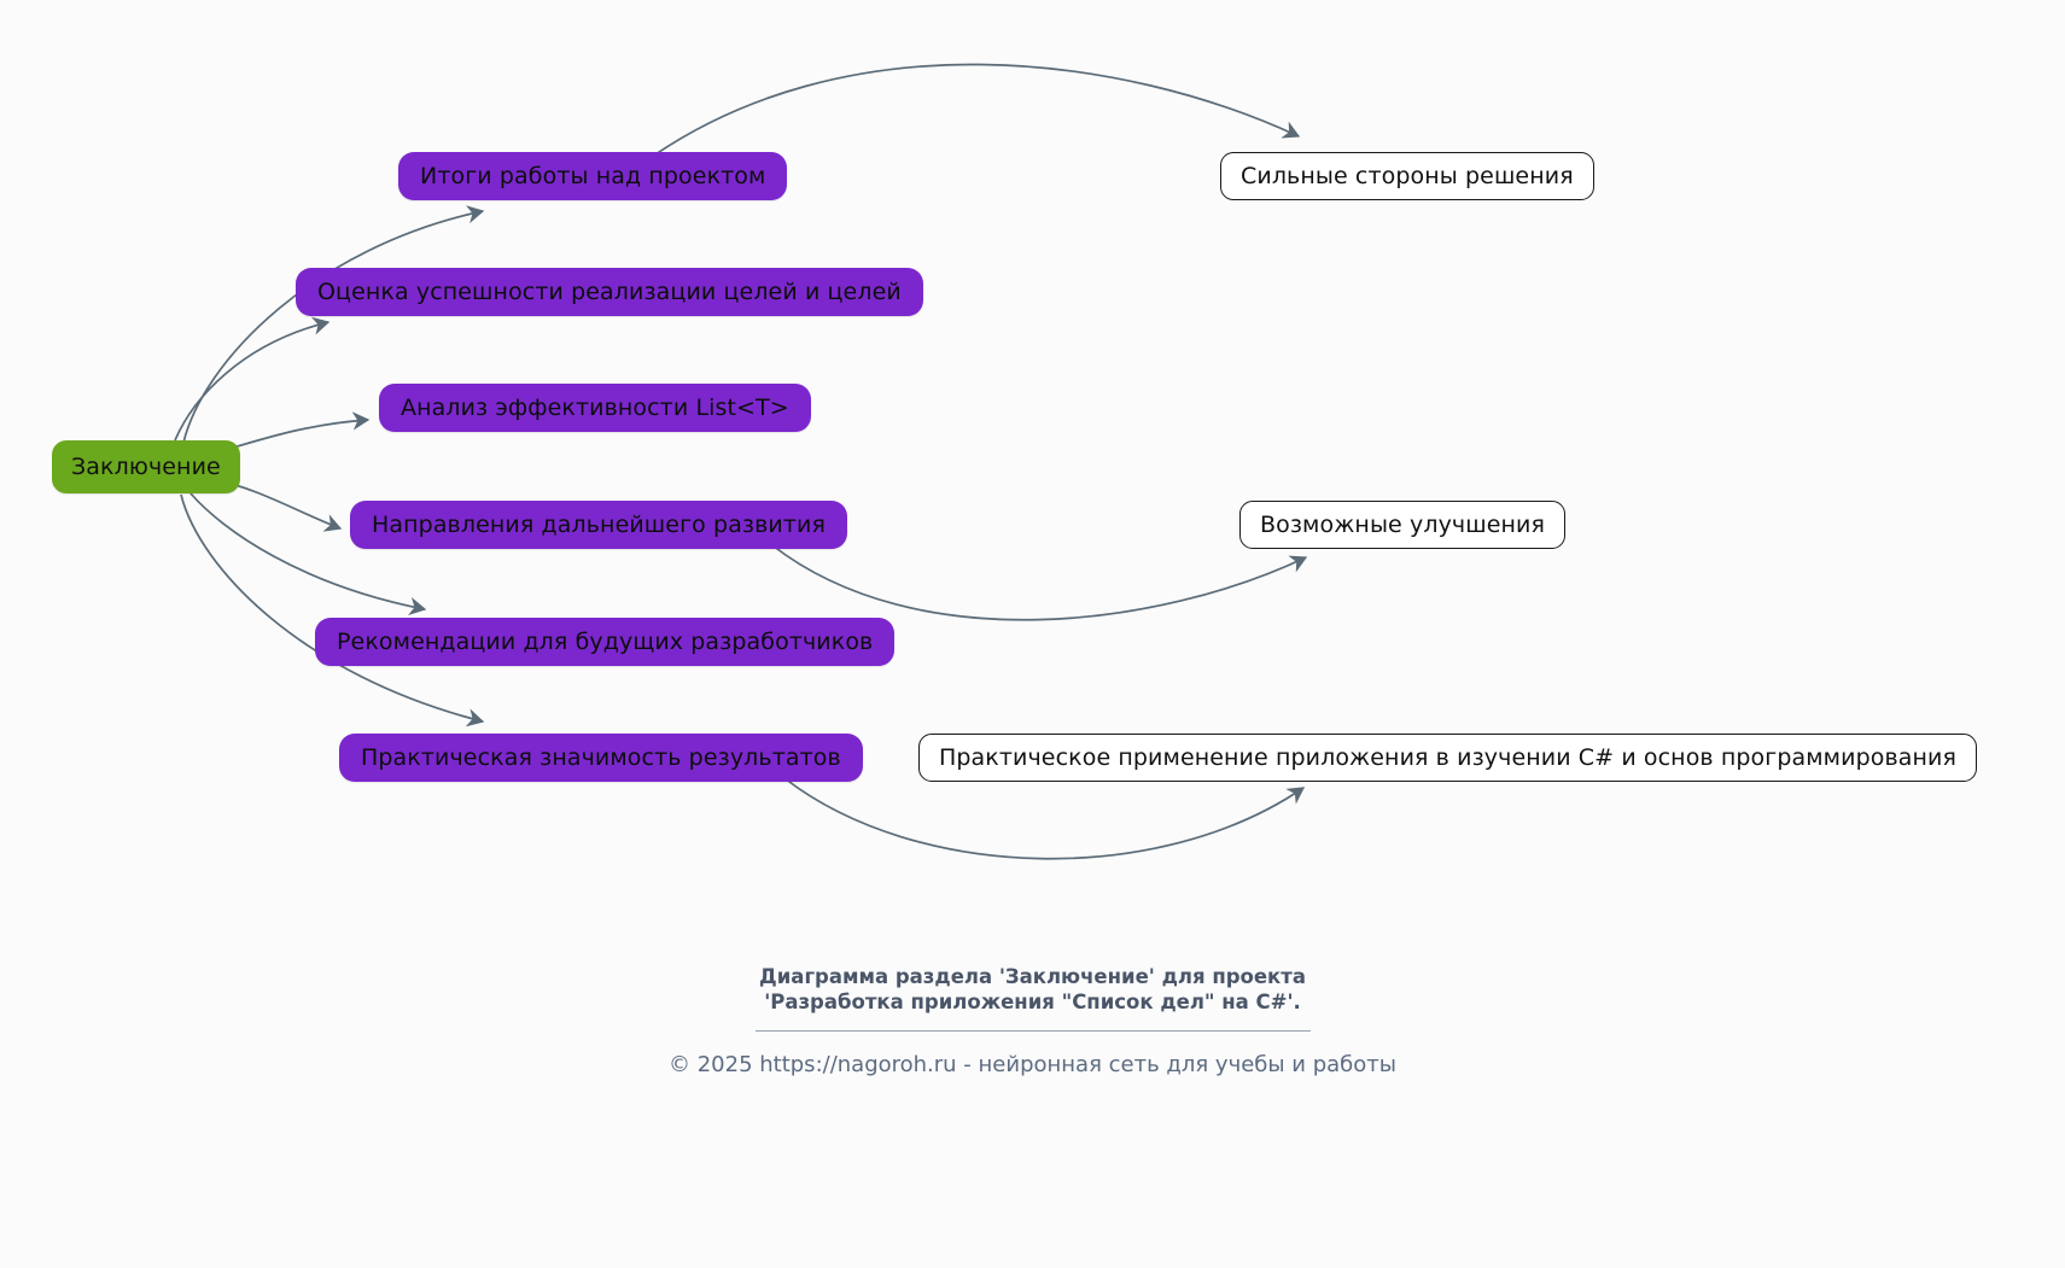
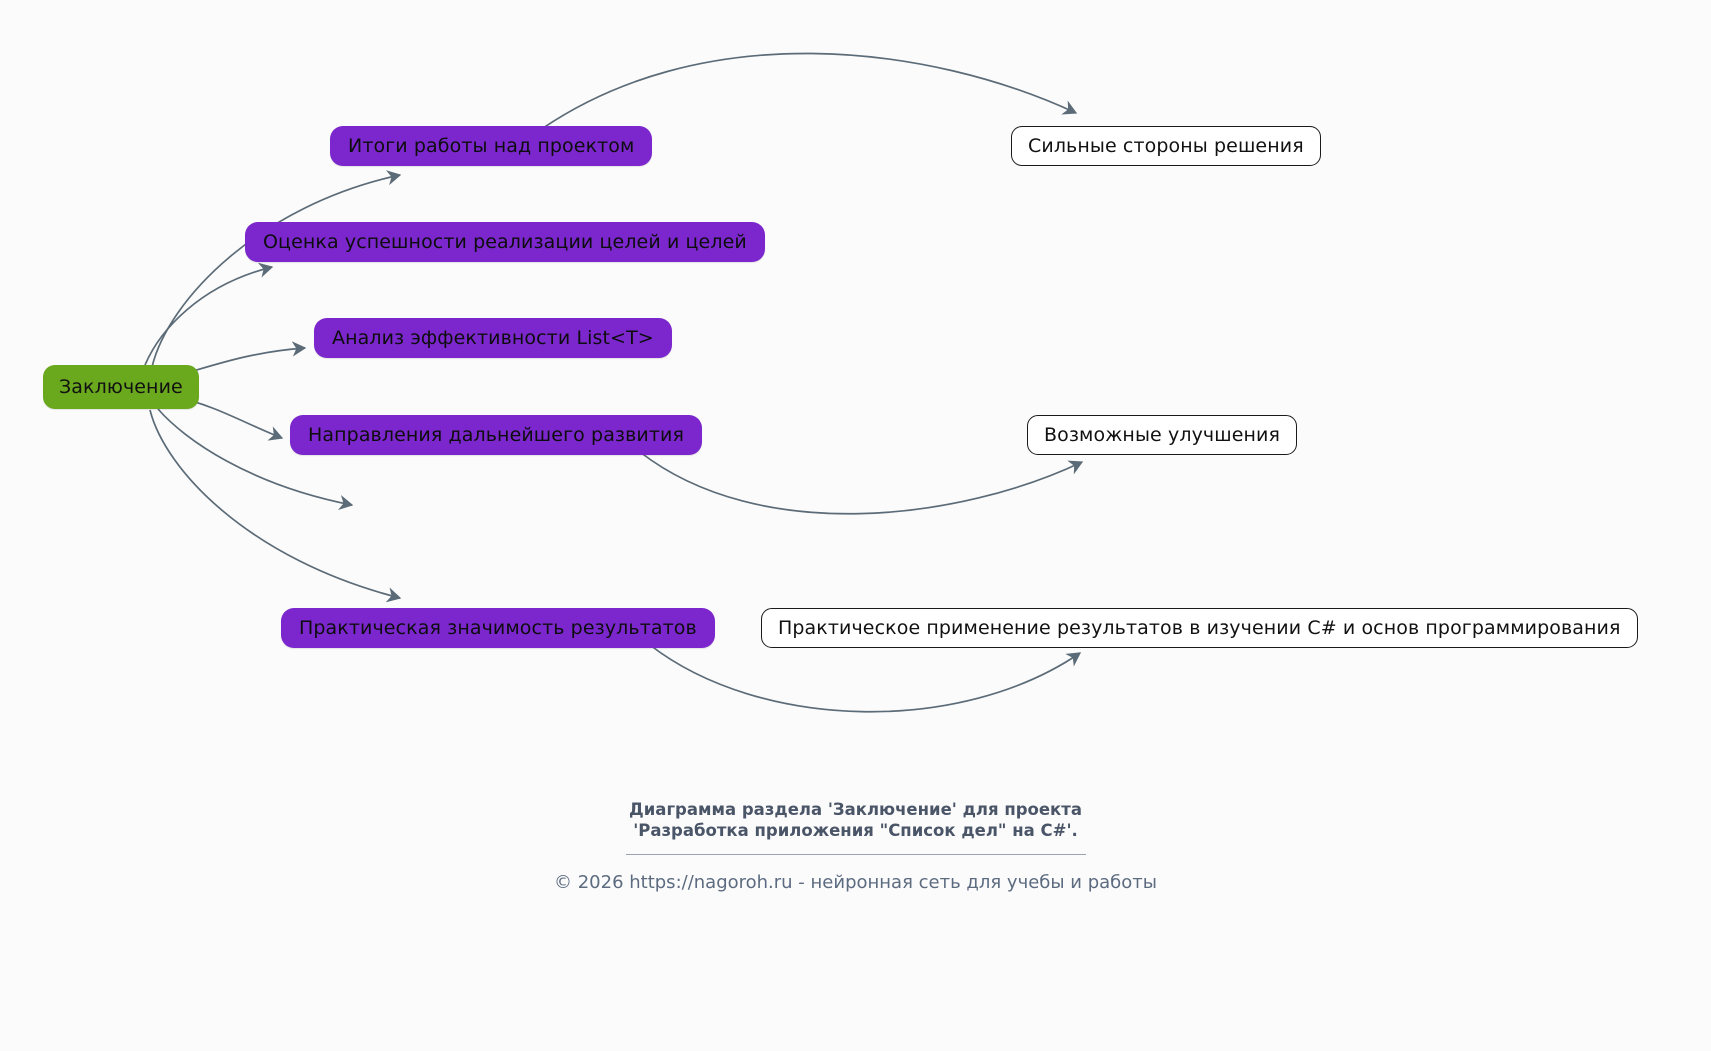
  Заключение
  Итоги работы над проектом
  Оценка успешности реализации целей и целей
  Анализ эффективности List<T>
  Направления дальнейшего развития
- Рекомендации для будущих разработчиков
  Практическая значимость результатов
  Сильные стороны решения
  Возможные улучшения
- Практическое применение приложения в изучении C# и основ программирования
+ Практическое применение результатов в изучении C# и основ программирования
  Диаграмма раздела 'Заключение' для проекта
  'Разработка приложения "Список дел" на C#'.
- © 2025 https://nagoroh.ru - нейронная сеть для учебы и работы
+ © 2026 https://nagoroh.ru - нейронная сеть для учебы и работы
